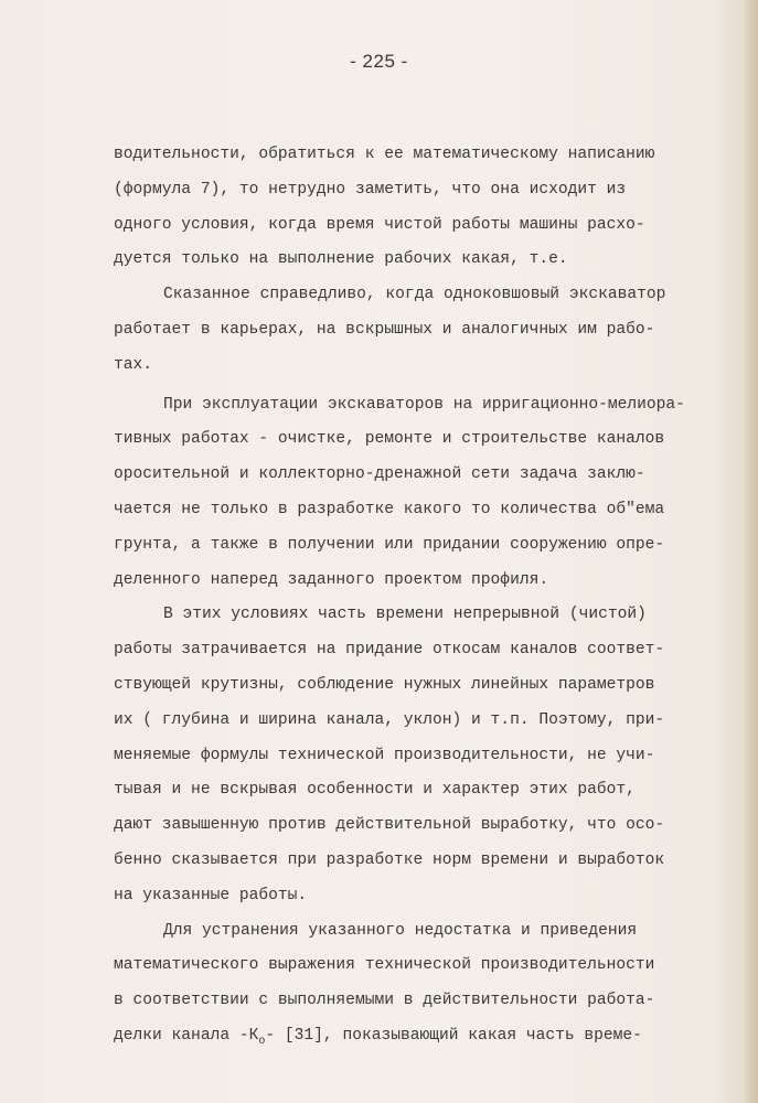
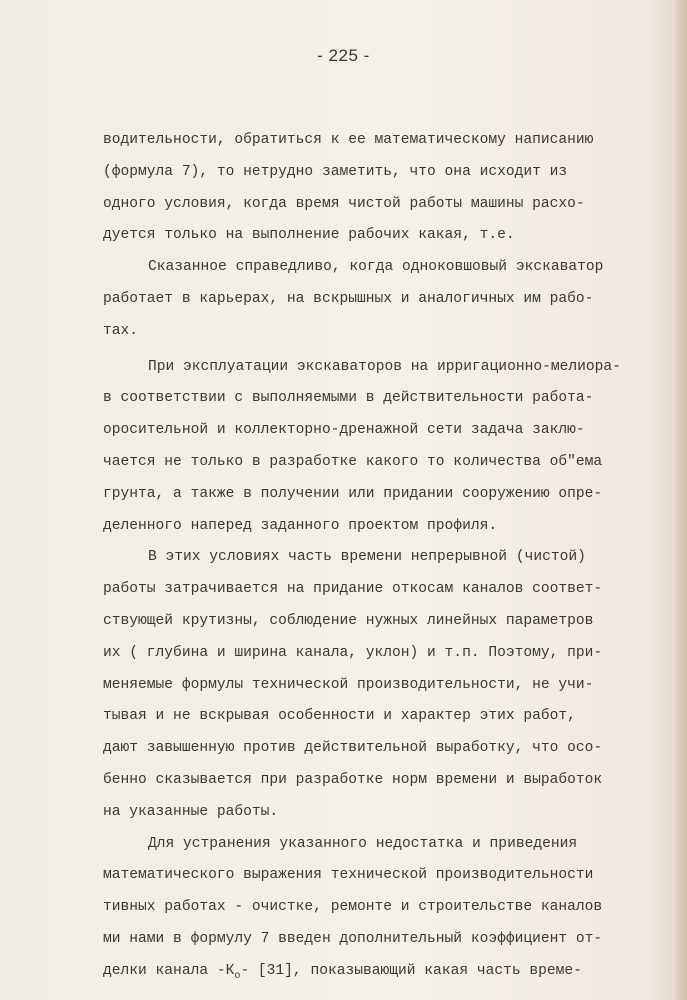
  - 225 -
  водительности, обратиться к ее математическому написанию
  (формула 7), то нетрудно заметить, что она исходит из
  одного условия, когда время чистой работы машины расхо-
  дуется только на выполнение рабочих какая, т.е.
  Сказанное справедливо, когда одноковшовый экскаватор
  работает в карьерах, на вскрышных и аналогичных им рабо-
  тах.
  При эксплуатации экскаваторов на ирригационно-мелиора-
- тивных работах - очистке, ремонте и строительстве каналов
+ в соответствии с выполняемыми в действительности работа-
  оросительной и коллекторно-дренажной сети задача заклю-
  чается не только в разработке какого то количества об"ема
  грунта, а также в получении или придании сооружению опре-
  деленного наперед заданного проектом профиля.
  В этих условиях часть времени непрерывной (чистой)
  работы затрачивается на придание откосам каналов соответ-
  ствующей крутизны, соблюдение нужных линейных параметров
  их ( глубина и ширина канала, уклон) и т.п. Поэтому, при-
  меняемые формулы технической производительности, не учи-
  тывая и не вскрывая особенности и характер этих работ,
  дают завышенную против действительной выработку, что осо-
  бенно сказывается при разработке норм времени и выработок
  на указанные работы.
  Для устранения указанного недостатка и приведения
  математического выражения технической производительности
- в соответствии с выполняемыми в действительности работа-
+ тивных работах - очистке, ремонте и строительстве каналов
+ ми нами в формулу 7 введен дополнительный коэффициент от-
  делки канала -Ко- [31], показывающий какая часть време-
